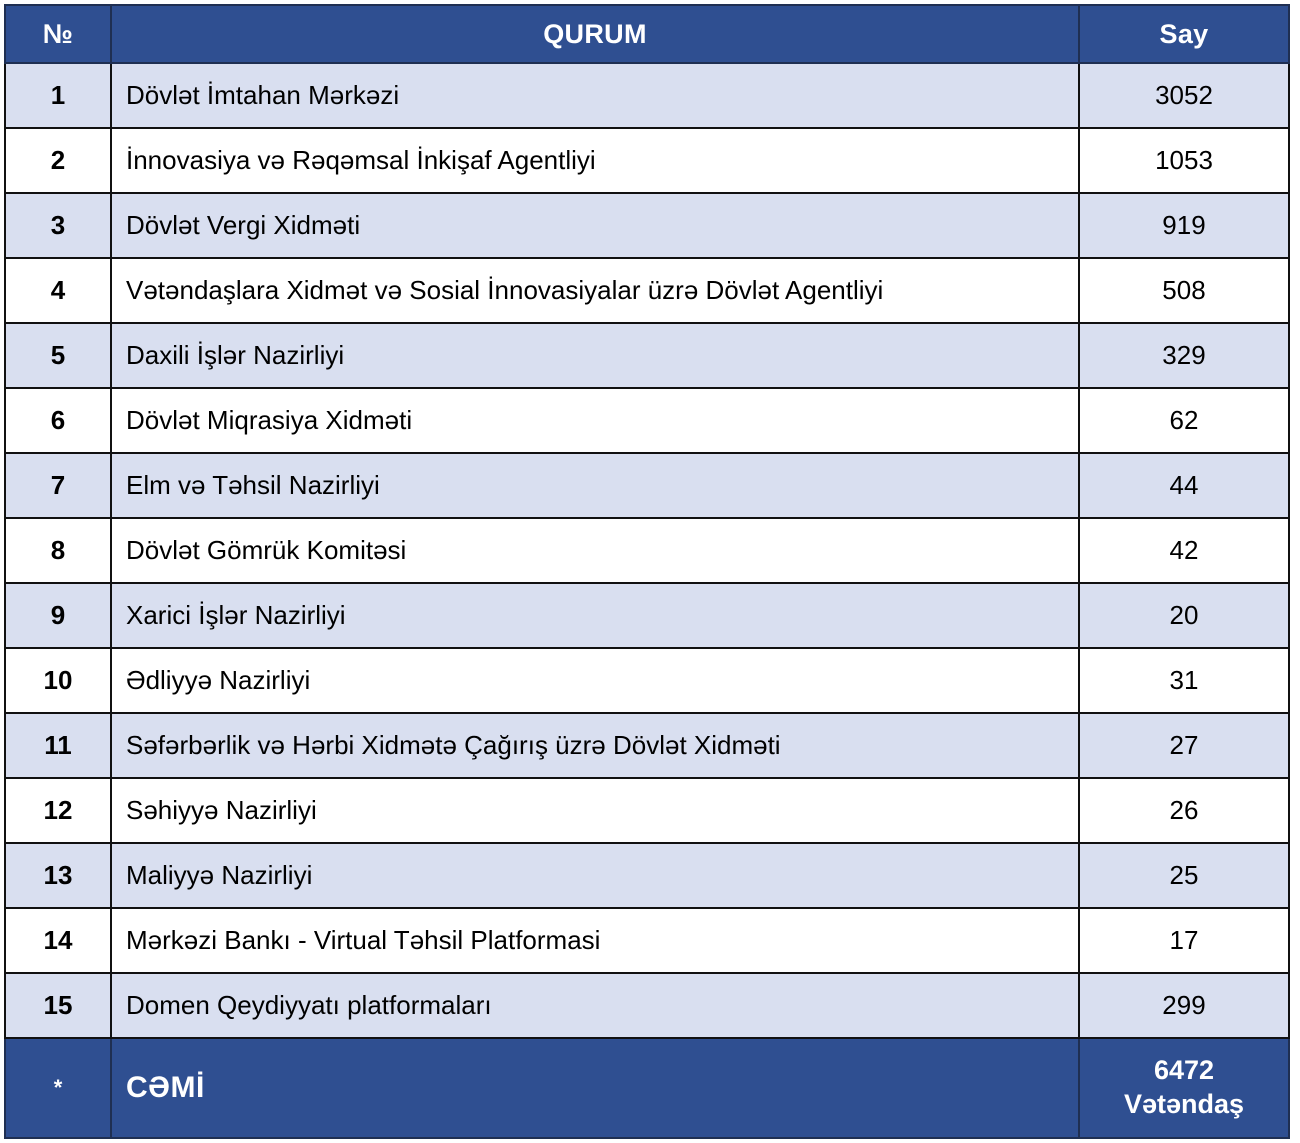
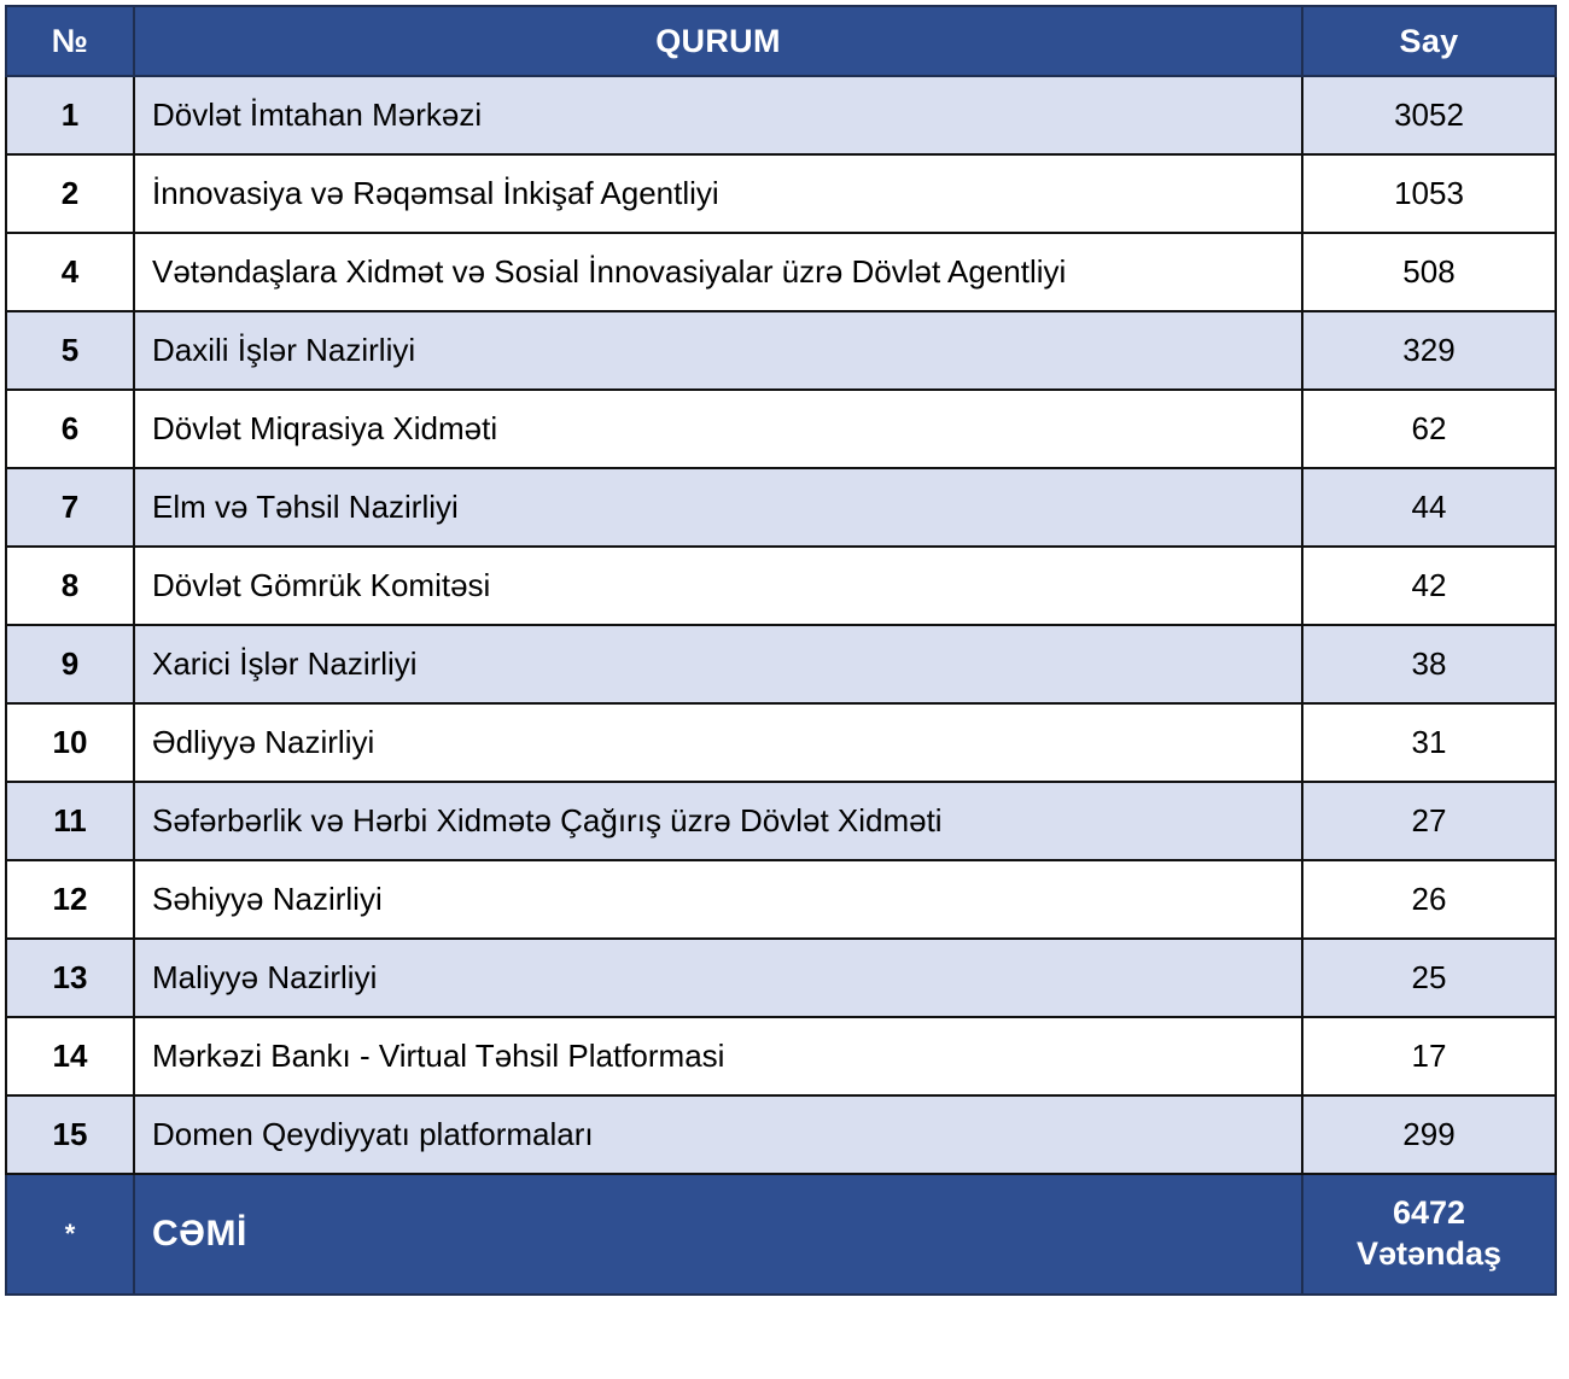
  №	QURUM	Say
  1	Dövlət İmtahan Mərkəzi	3052
  2	İnnovasiya və Rəqəmsal İnkişaf Agentliyi	1053
- 3	Dövlət Vergi Xidməti	919
  4	Vətəndaşlara Xidmət və Sosial İnnovasiyalar üzrə Dövlət Agentliyi	508
  5	Daxili İşlər Nazirliyi	329
  6	Dövlət Miqrasiya Xidməti	62
  7	Elm və Təhsil Nazirliyi	44
  8	Dövlət Gömrük Komitəsi	42
- 9	Xarici İşlər Nazirliyi	20
+ 9	Xarici İşlər Nazirliyi	38
  10	Ədliyyə Nazirliyi	31
  11	Səfərbərlik və Hərbi Xidmətə Çağırış üzrə Dövlət Xidməti	27
  12	Səhiyyə Nazirliyi	26
  13	Maliyyə Nazirliyi	25
  14	Mərkəzi Bankı - Virtual Təhsil Platformasi	17
  15	Domen Qeydiyyatı platformaları	299
  *	CƏMİ	6472 Vətəndaş
